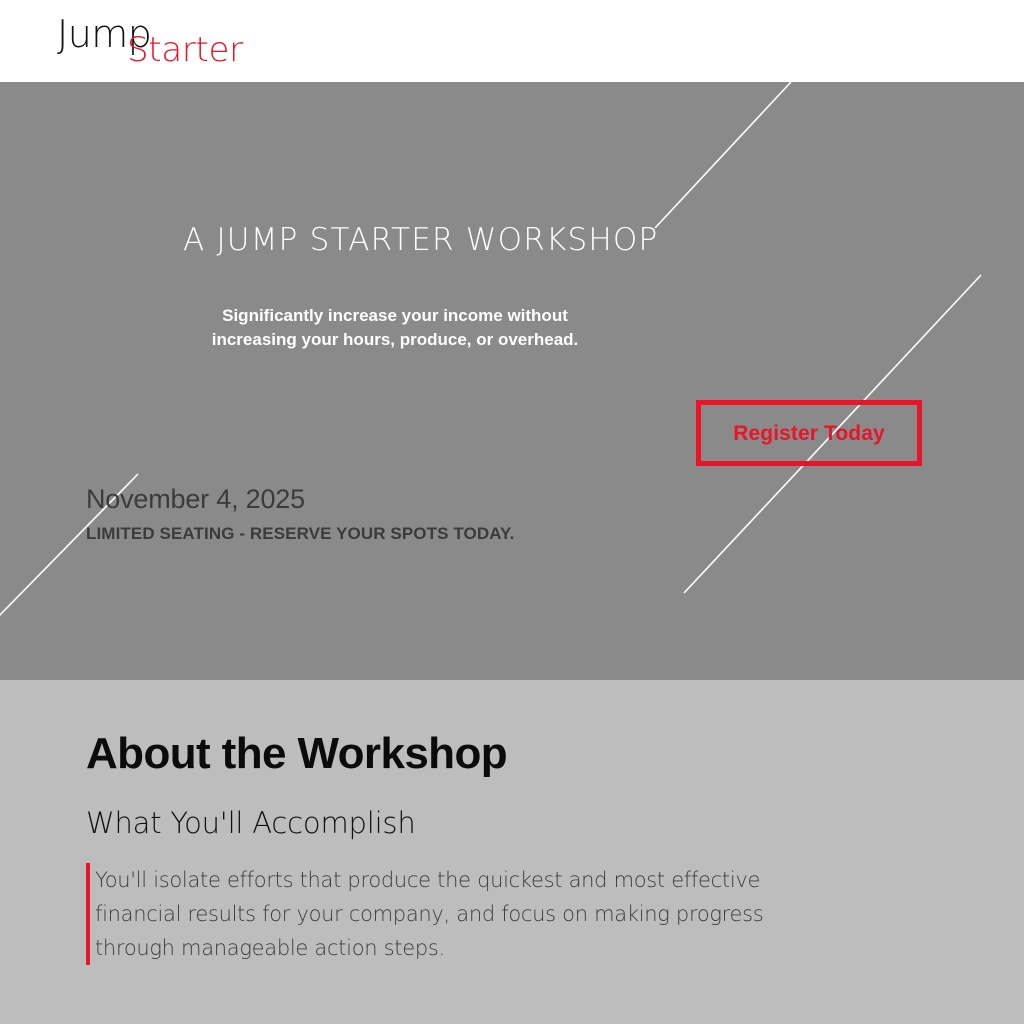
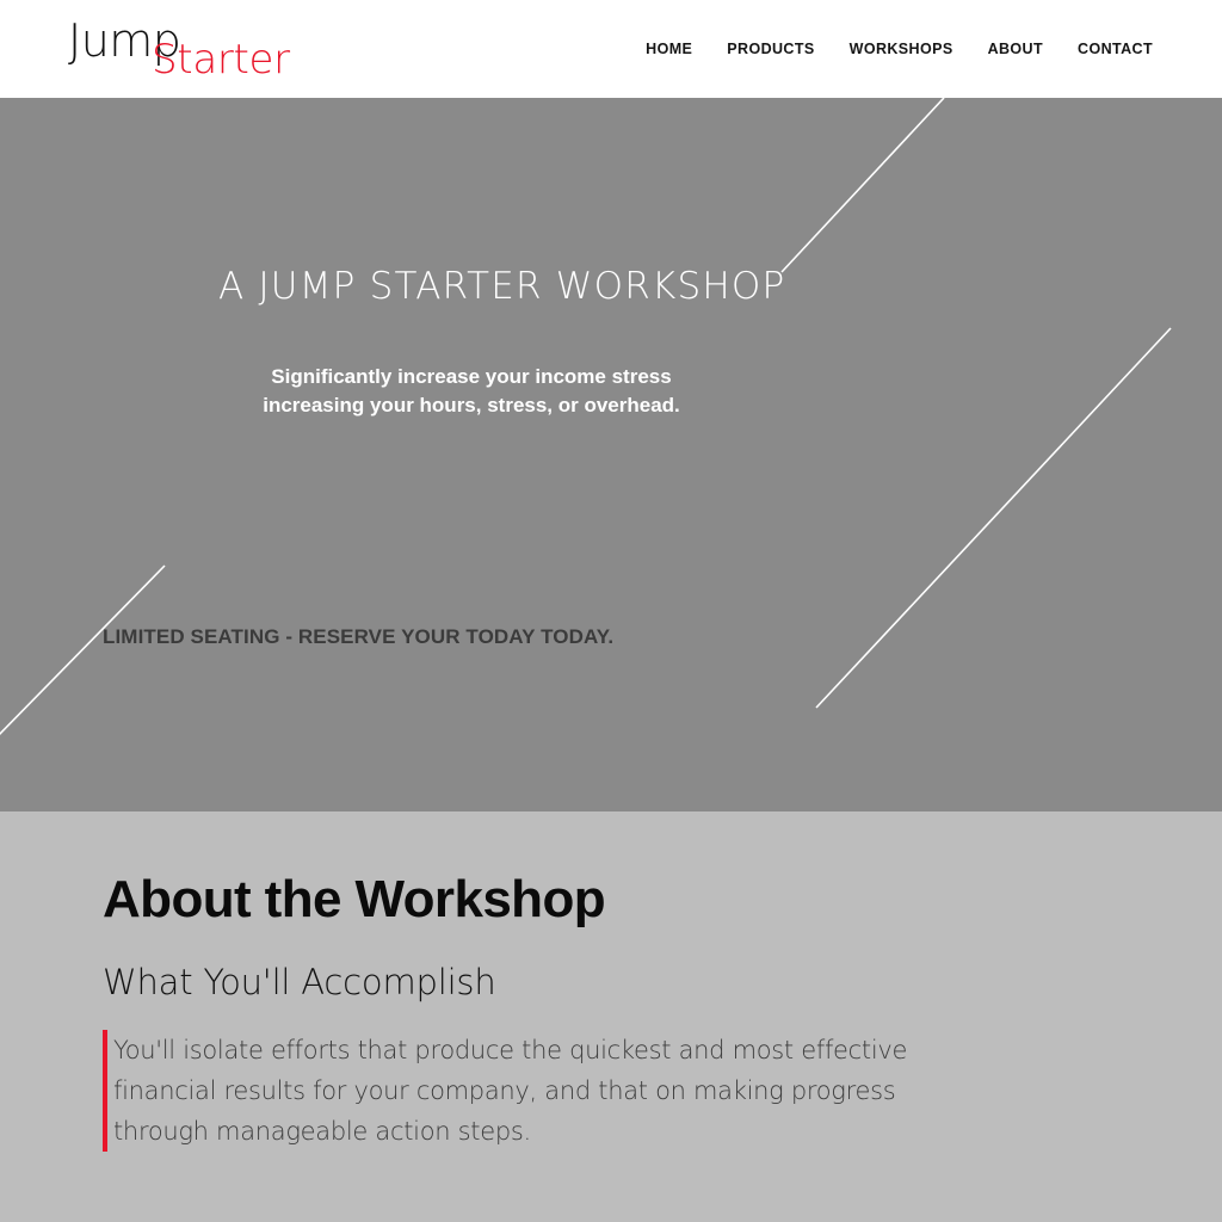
  Jump
  Starter
+ HOME
+ PRODUCTS
+ WORKSHOPS
+ ABOUT
+ CONTACT
  A JUMP STARTER WORKSHOP
- Significantly increase your income without
+ Significantly increase your income stress
- increasing your hours, produce, or overhead.
+ increasing your hours, stress, or overhead.
- Register Today
- November 4, 2025
- LIMITED SEATING - RESERVE YOUR SPOTS TODAY.
+ LIMITED SEATING - RESERVE YOUR TODAY TODAY.
  About the Workshop
  What You'll Accomplish
- You'll isolate efforts that produce the quickest and most effective financial results for your company, and focus on making progress through manageable action steps.
+ You'll isolate efforts that produce the quickest and most effective financial results for your company, and that on making progress through manageable action steps.
